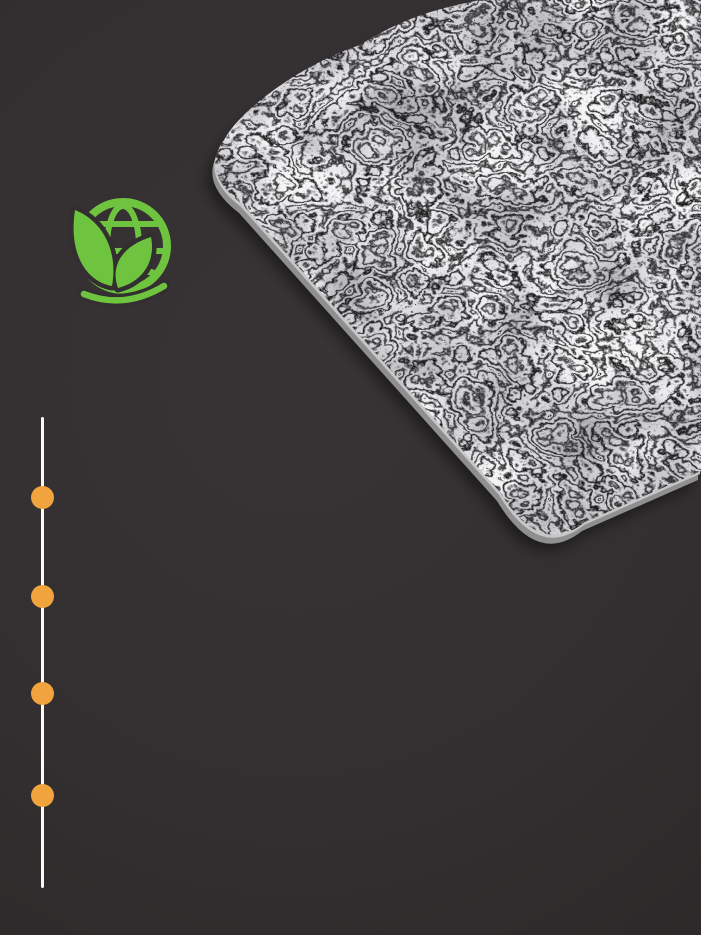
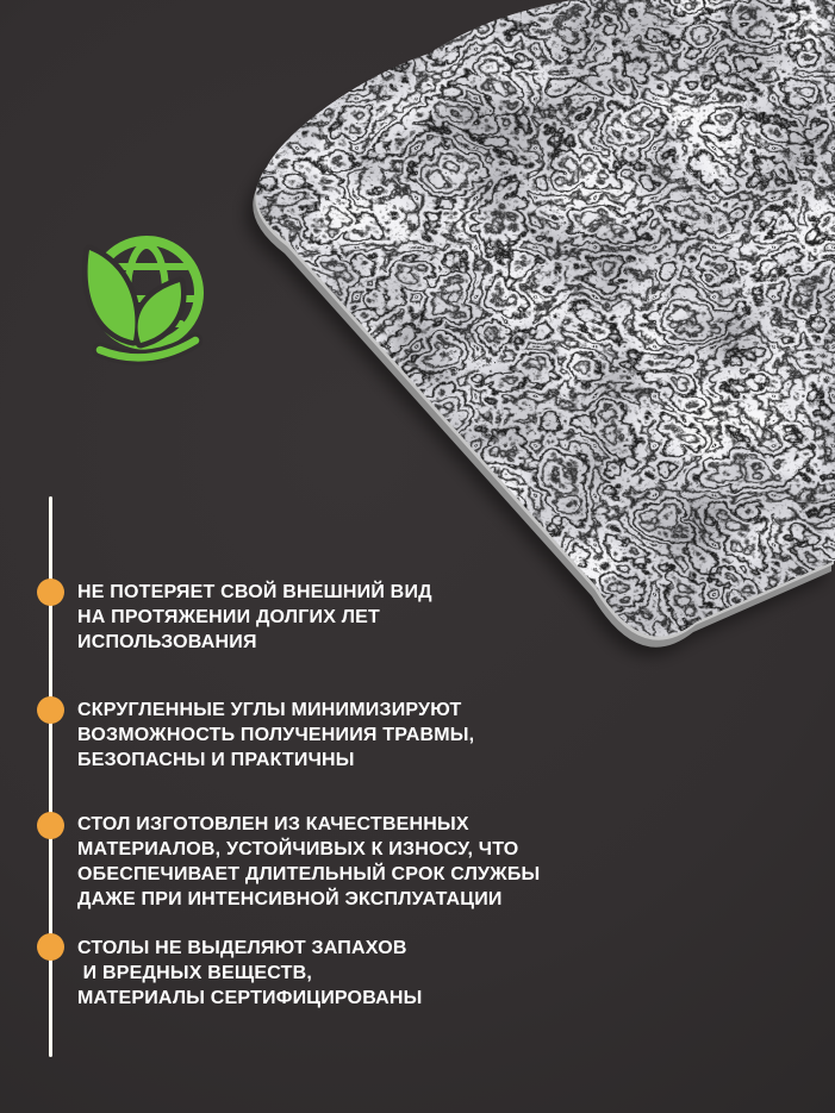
+ НЕ ПОТЕРЯЕТ СВОЙ ВНЕШНИЙ ВИД
+ НА ПРОТЯЖЕНИИ ДОЛГИХ ЛЕТ
+ ИСПОЛЬЗОВАНИЯ
+ СКРУГЛЕННЫЕ УГЛЫ МИНИМИЗИРУЮТ
+ ВОЗМОЖНОСТЬ ПОЛУЧЕНИИЯ ТРАВМЫ,
+ БЕЗОПАСНЫ И ПРАКТИЧНЫ
+ СТОЛ ИЗГОТОВЛЕН ИЗ КАЧЕСТВЕННЫХ
+ МАТЕРИАЛОВ, УСТОЙЧИВЫХ К ИЗНОСУ, ЧТО
+ ОБЕСПЕЧИВАЕТ ДЛИТЕЛЬНЫЙ СРОК СЛУЖБЫ
+ ДАЖЕ ПРИ ИНТЕНСИВНОЙ ЭКСПЛУАТАЦИИ
+ СТОЛЫ НЕ ВЫДЕЛЯЮТ ЗАПАХОВ
+ И ВРЕДНЫХ ВЕЩЕСТВ,
+ МАТЕРИАЛЫ СЕРТИФИЦИРОВАНЫ
